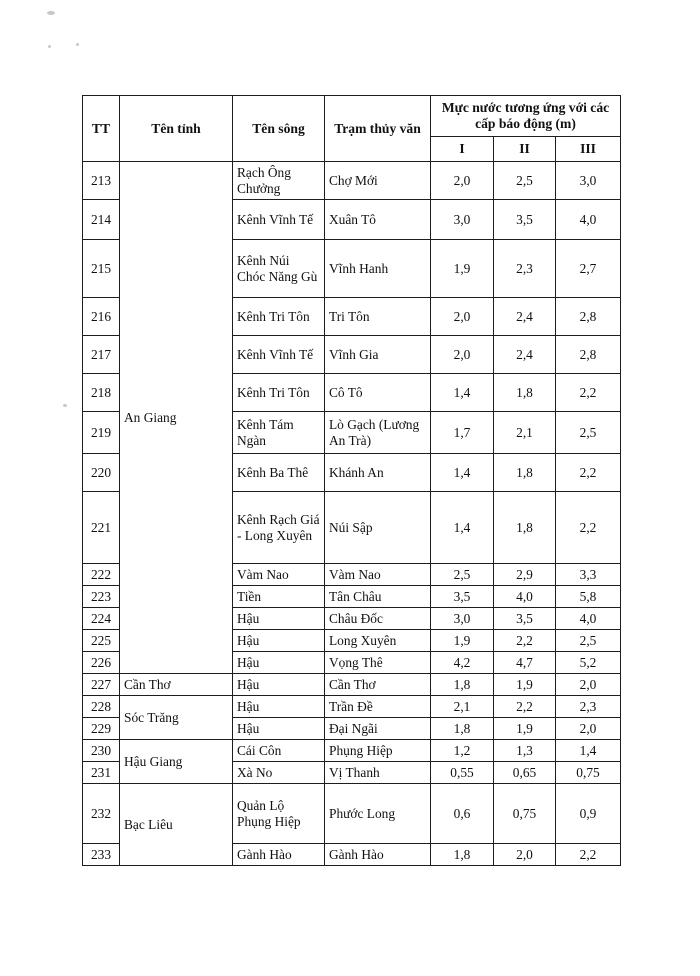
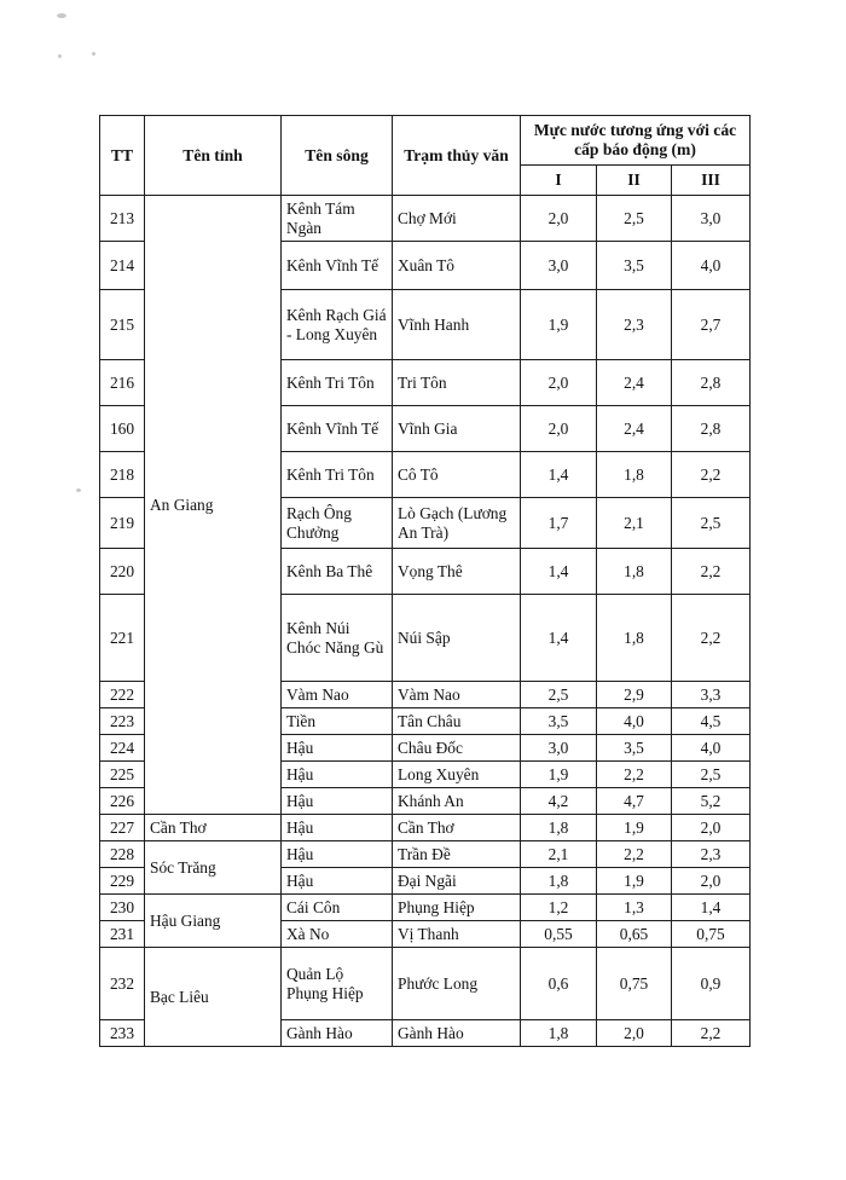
  TT	Tên tỉnh	Tên sông	Trạm thủy văn	Mực nước tương ứng với các cấp báo động (m)
  I	II	III
- 213	An Giang	Rạch Ông Chưởng	Chợ Mới	2,0	2,5	3,0
+ 213	An Giang	Kênh Tám Ngàn	Chợ Mới	2,0	2,5	3,0
  214	Kênh Vĩnh Tế	Xuân Tô	3,0	3,5	4,0
- 215	Kênh Núi Chóc Năng Gù	Vĩnh Hanh	1,9	2,3	2,7
+ 215	Kênh Rạch Giá - Long Xuyên	Vĩnh Hanh	1,9	2,3	2,7
  216	Kênh Tri Tôn	Tri Tôn	2,0	2,4	2,8
- 217	Kênh Vĩnh Tế	Vĩnh Gia	2,0	2,4	2,8
+ 160	Kênh Vĩnh Tế	Vĩnh Gia	2,0	2,4	2,8
  218	Kênh Tri Tôn	Cô Tô	1,4	1,8	2,2
- 219	Kênh Tám Ngàn	Lò Gạch (Lương An Trà)	1,7	2,1	2,5
+ 219	Rạch Ông Chưởng	Lò Gạch (Lương An Trà)	1,7	2,1	2,5
- 220	Kênh Ba Thê	Khánh An	1,4	1,8	2,2
+ 220	Kênh Ba Thê	Vọng Thê	1,4	1,8	2,2
- 221	Kênh Rạch Giá - Long Xuyên	Núi Sập	1,4	1,8	2,2
+ 221	Kênh Núi Chóc Năng Gù	Núi Sập	1,4	1,8	2,2
  222	Vàm Nao	Vàm Nao	2,5	2,9	3,3
- 223	Tiền	Tân Châu	3,5	4,0	5,8
+ 223	Tiền	Tân Châu	3,5	4,0	4,5
  224	Hậu	Châu Đốc	3,0	3,5	4,0
  225	Hậu	Long Xuyên	1,9	2,2	2,5
- 226	Hậu	Vọng Thê	4,2	4,7	5,2
+ 226	Hậu	Khánh An	4,2	4,7	5,2
  227	Cần Thơ	Hậu	Cần Thơ	1,8	1,9	2,0
  228	Sóc Trăng	Hậu	Trần Đề	2,1	2,2	2,3
  229	Hậu	Đại Ngãi	1,8	1,9	2,0
  230	Hậu Giang	Cái Côn	Phụng Hiệp	1,2	1,3	1,4
  231	Xà No	Vị Thanh	0,55	0,65	0,75
  232	Bạc Liêu	Quản Lộ Phụng Hiệp	Phước Long	0,6	0,75	0,9
  233	Gành Hào	Gành Hào	1,8	2,0	2,2
